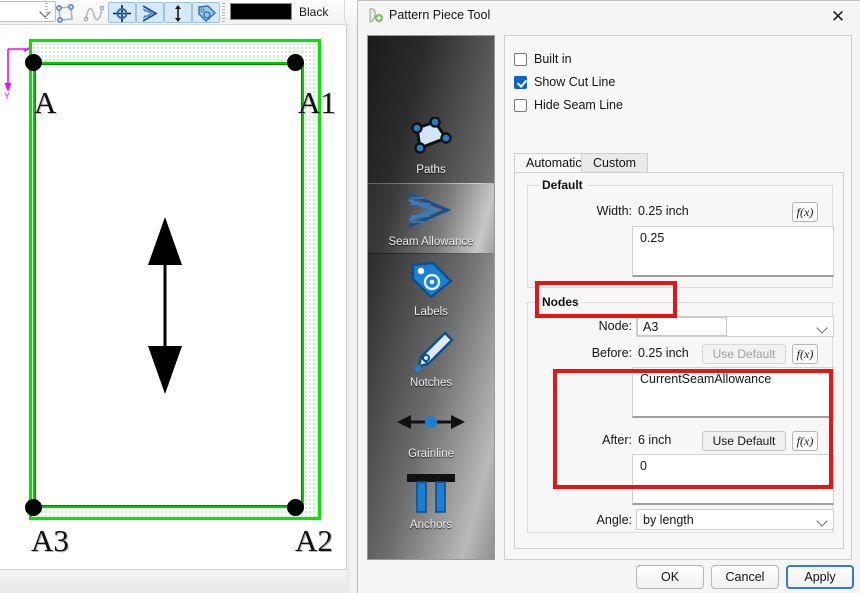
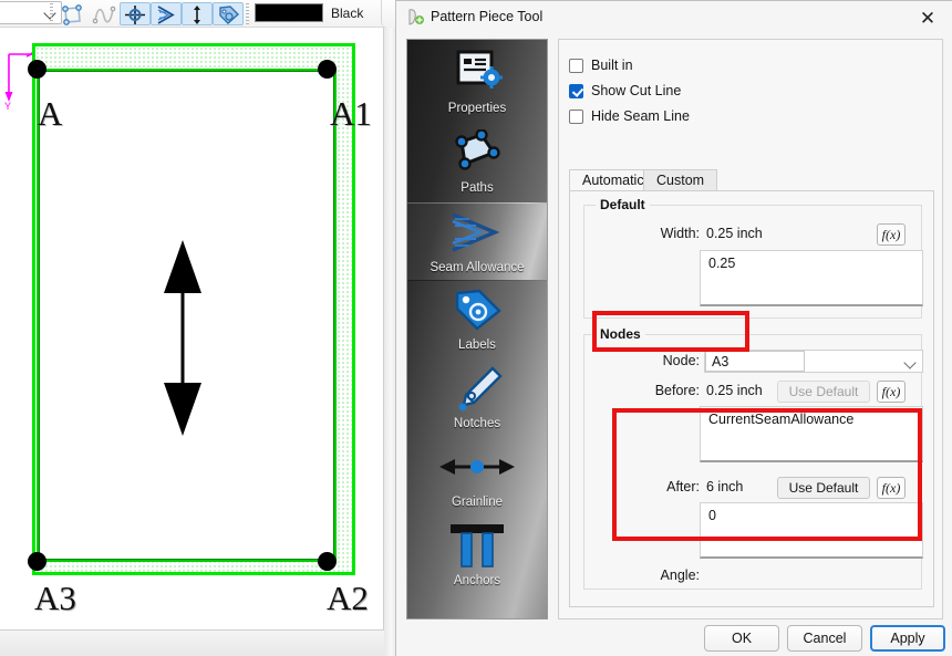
  Black
  Y
  A
  A1
  A3
  A2
  Pattern Piece Tool
  ✕
+ Properties
  Paths
  Seam Allowance
  Labels
  Notches
  Grainline
  Anchors
  Built in
  Show Cut Line
  Hide Seam Line
  Automatic
  Custom
  Default
  Width:
  0.25 inch
  f(x)
  0.25
  Nodes
  Node:
  A3
  Before:
  0.25 inch
  Use Default
  f(x)
  CurrentSeamAllowance
  After:
  6 inch
  Use Default
  f(x)
  0
  Angle:
- by length
  OK
  Cancel
  Apply
